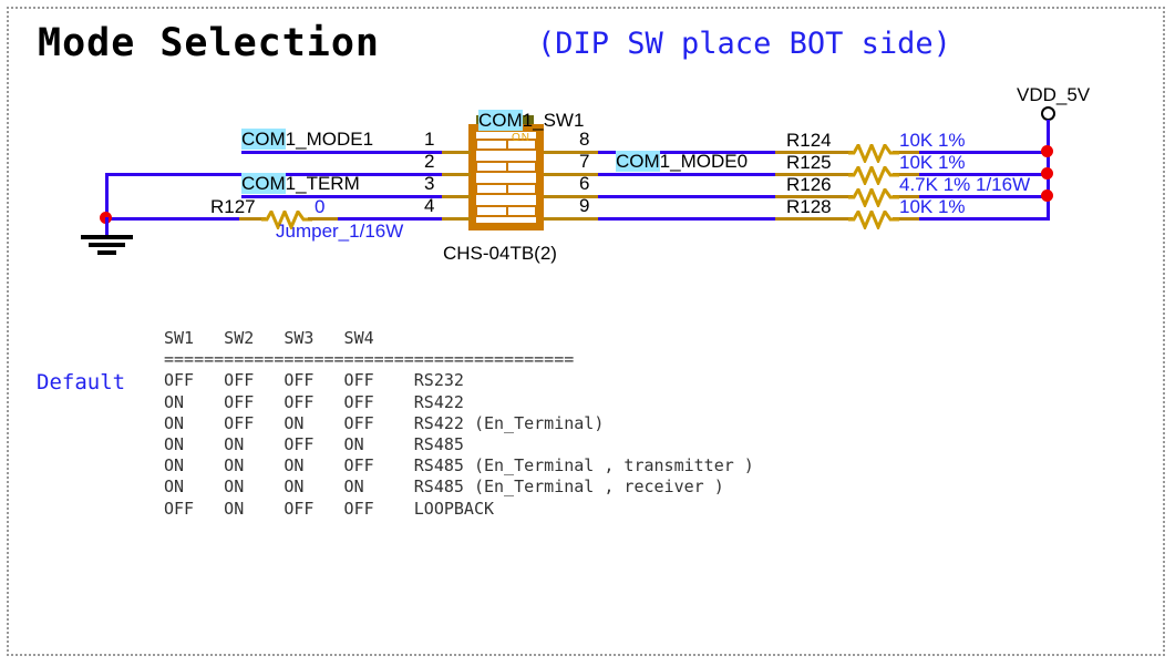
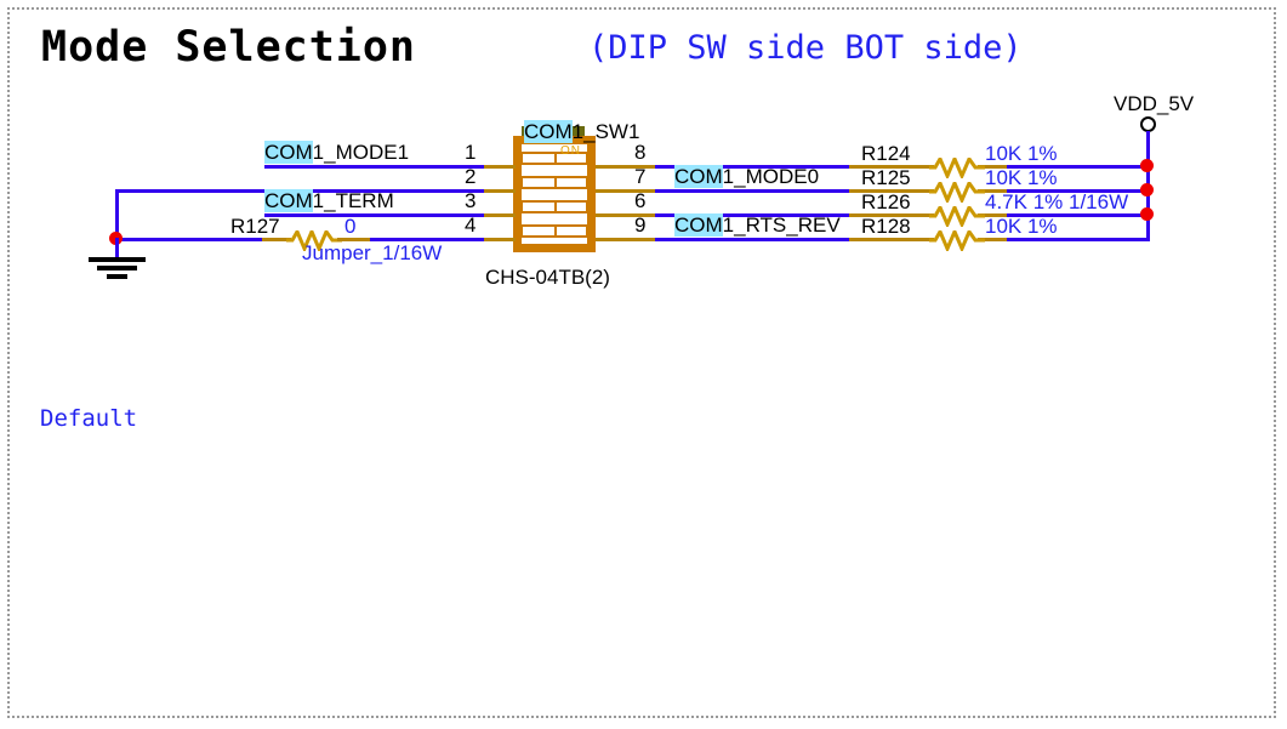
  Mode Selection
- (DIP SW place BOT side)
+ (DIP SW side BOT side)
  VDD_5V
  R124
  10K 1%
  R125
  10K 1%
  R126
  4.7K 1% 1/16W
  R128
  10K 1%
  8
  7
  6
  9
  COM1_MODE0
+ COM1_RTS_REV
  ON
  COM1_SW1
  CHS-04TB(2)
  1
  2
  3
  4
  COM1_MODE1
  COM1_TERM
  R127
  0
  Jumper_1/16W
  Default
- SW1 SW2 SW3 SW4
- =========================================
- OFF OFF OFF OFF RS232
- ON OFF OFF OFF RS422
- ON OFF ON OFF RS422 (En_Terminal)
- ON ON OFF ON RS485
- ON ON ON OFF RS485 (En_Terminal , transmitter )
- ON ON ON ON RS485 (En_Terminal , receiver )
- OFF ON OFF OFF LOOPBACK
